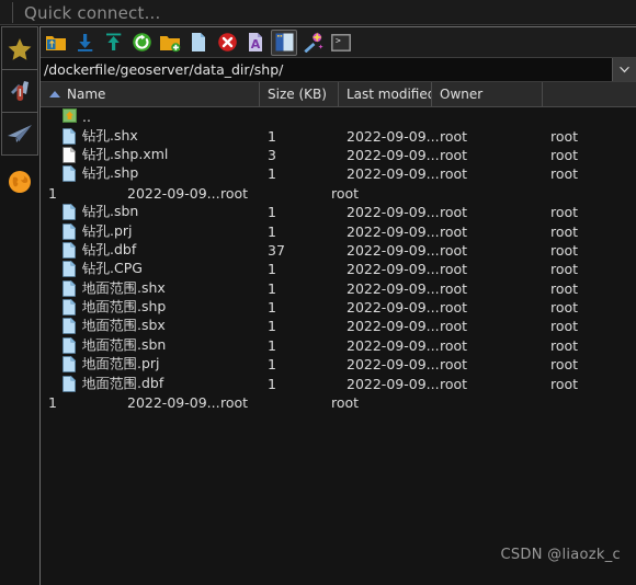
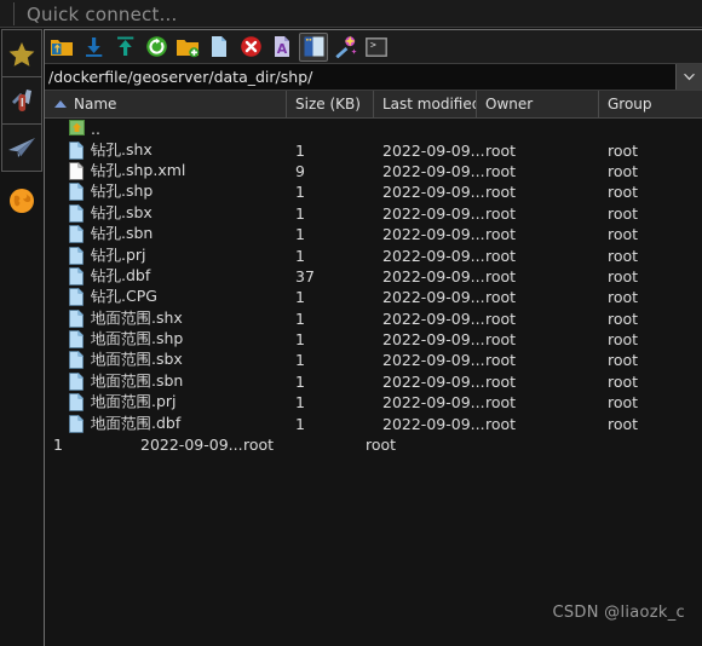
  Quick connect...
  A
  >
  /dockerfile/geoserver/data_dir/shp/
  Name
  Size (KB)
  Last modifie
  Owner
+ Group
  ..
  钻孔.shx
  1
  2022-09-09...
  root
  root
  钻孔.shp.xml
- 3
+ 9
  2022-09-09...
  root
  root
  钻孔.shp
  1
  2022-09-09...
  root
  root
+ 钻孔.sbx
  1
  2022-09-09...
  root
  root
  钻孔.sbn
  1
  2022-09-09...
  root
  root
  钻孔.prj
  1
  2022-09-09...
  root
  root
  钻孔.dbf
  37
  2022-09-09...
  root
  root
  钻孔.CPG
  1
  2022-09-09...
  root
  root
  地面范围.shx
  1
  2022-09-09...
  root
  root
  地面范围.shp
  1
  2022-09-09...
  root
  root
  地面范围.sbx
  1
  2022-09-09...
  root
  root
  地面范围.sbn
  1
  2022-09-09...
  root
  root
  地面范围.prj
  1
  2022-09-09...
  root
  root
  地面范围.dbf
  1
  2022-09-09...
  root
  root
  1
  2022-09-09...
  root
  root
  CSDN @liaozk_c
